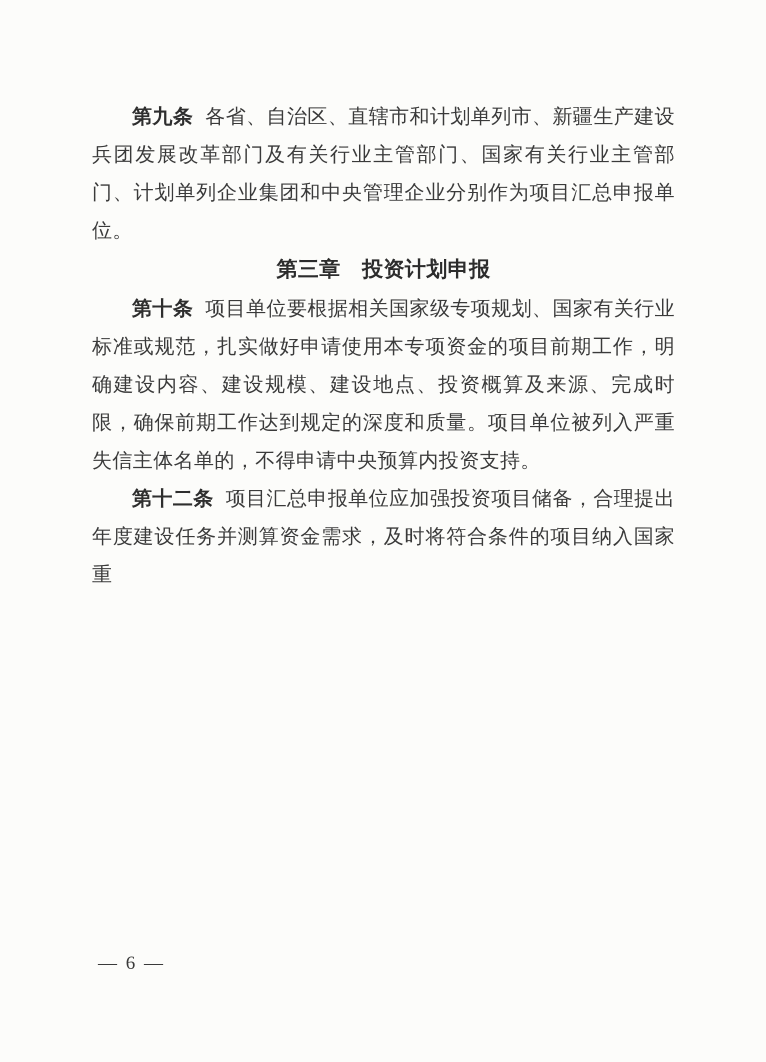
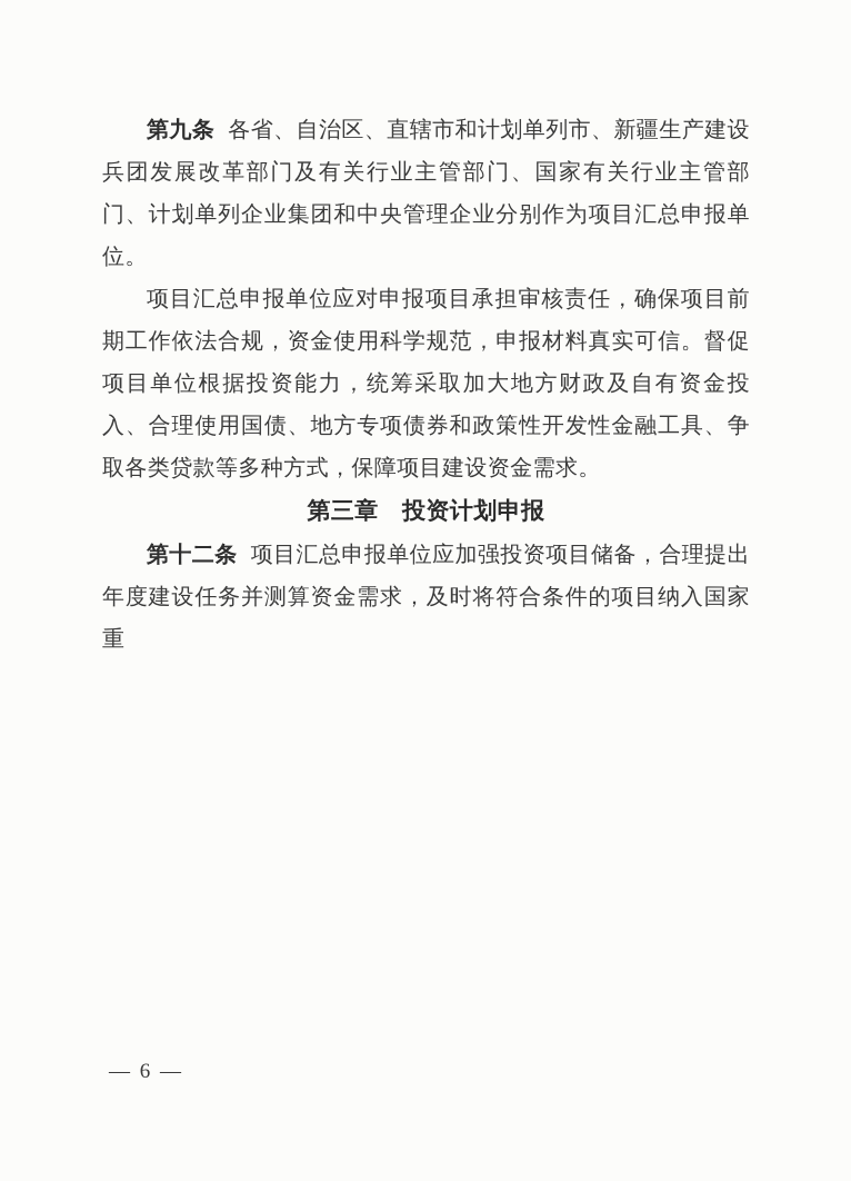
  第九条 各省、自治区、直辖市和计划单列市、新疆生产建设兵团发展改革部门及有关行业主管部门、国家有关行业主管部门、计划单列企业集团和中央管理企业分别作为项目汇总申报单位。
+ 项目汇总申报单位应对申报项目承担审核责任，确保项目前期工作依法合规，资金使用科学规范，申报材料真实可信。督促项目单位根据投资能力，统筹采取加大地方财政及自有资金投入、合理使用国债、地方专项债券和政策性开发性金融工具、争取各类贷款等多种方式，保障项目建设资金需求。
  第三章 投资计划申报
- 第十条 项目单位要根据相关国家级专项规划、国家有关行业标准或规范，扎实做好申请使用本专项资金的项目前期工作，明确建设内容、建设规模、建设地点、投资概算及来源、完成时限，确保前期工作达到规定的深度和质量。项目单位被列入严重失信主体名单的，不得申请中央预算内投资支持。
  第十二条 项目汇总申报单位应加强投资项目储备，合理提出年度建设任务并测算资金需求，及时将符合条件的项目纳入国家重
  — 6 —
